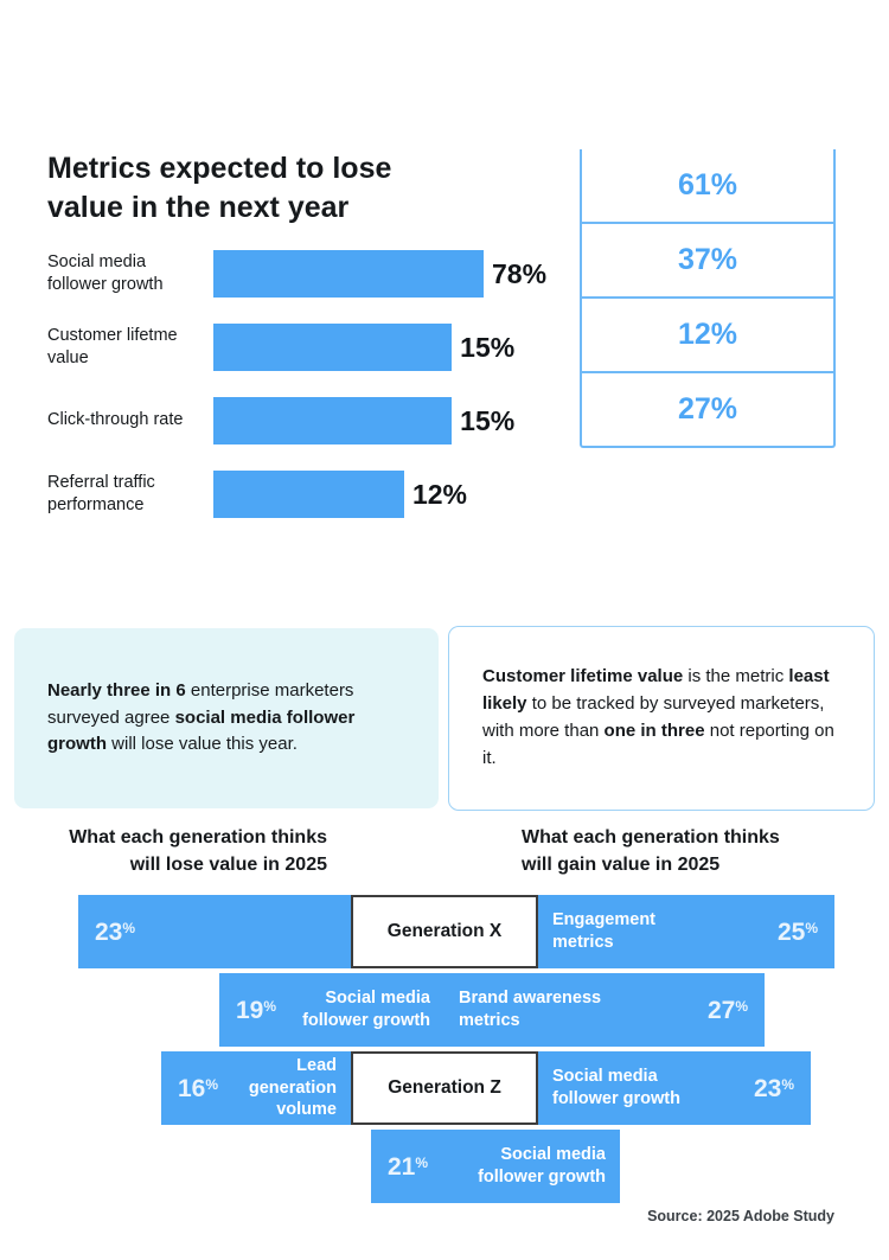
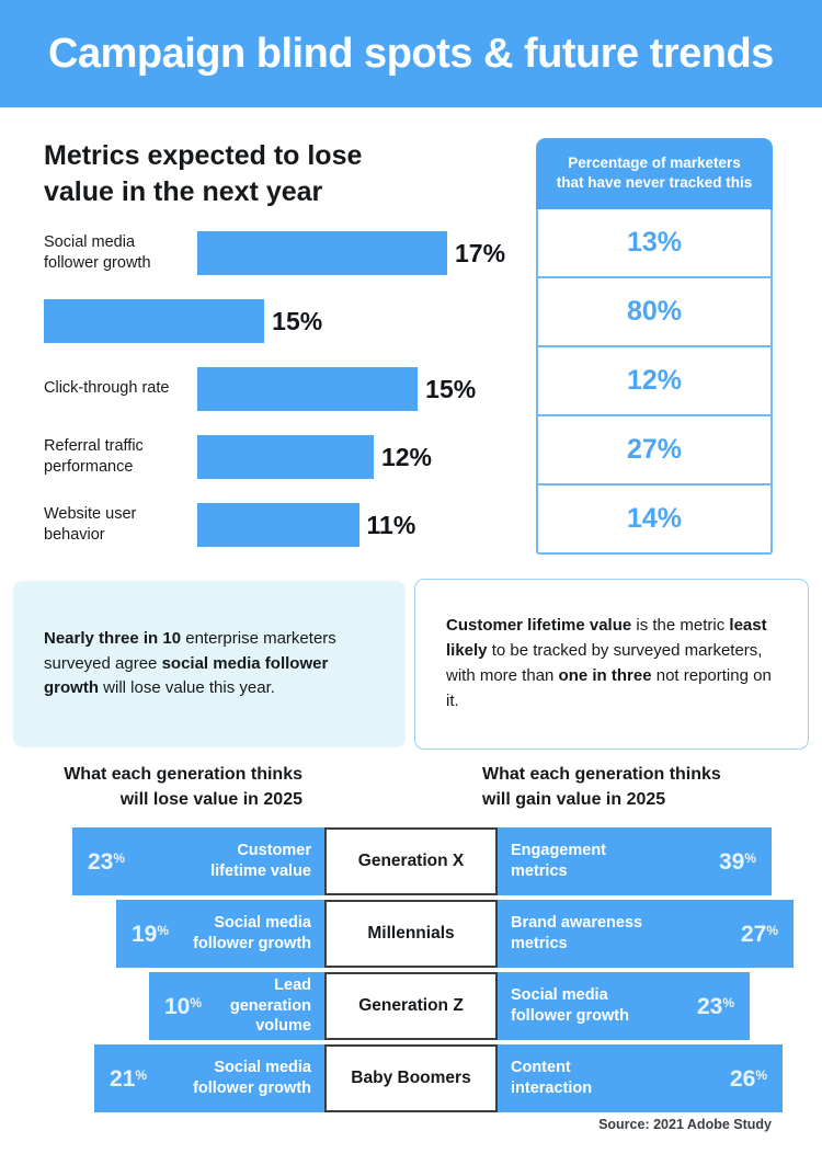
+ Campaign blind spots & future trends
  Metrics expected to lose
  value in the next year
  Social media follower growth
- 78%
+ 17%
- Customer lifetme value
  15%
  Click-through rate
  15%
  Referral traffic performance
  12%
+ Website user behavior
+ 11%
+ Percentage of marketers
+ that have never tracked this
- 61%
+ 13%
- 37%
+ 80%
  12%
  27%
+ 14%
- Nearly three in 6 enterprise marketers surveyed agree social media follower growth will lose value this year.
+ Nearly three in 10 enterprise marketers surveyed agree social media follower growth will lose value this year.
  Customer lifetime value is the metric least likely to be tracked by surveyed marketers, with more than one in three not reporting on it.
  What each generation thinks
  will lose value in 2025
  What each generation thinks
  will gain value in 2025
  23%
+ Customer
+ lifetime value
  Generation X
  Engagement
  metrics
- 25%
+ 39%
  19%
  Social media
  follower growth
+ Millennials
  Brand awareness
  metrics
  27%
- 16%
+ 10%
  Lead generation
  volume
  Generation Z
  Social media
  follower growth
  23%
  21%
  Social media
  follower growth
+ Baby Boomers
+ Content
+ interaction
+ 26%
- Source: 2025 Adobe Study
+ Source: 2021 Adobe Study
